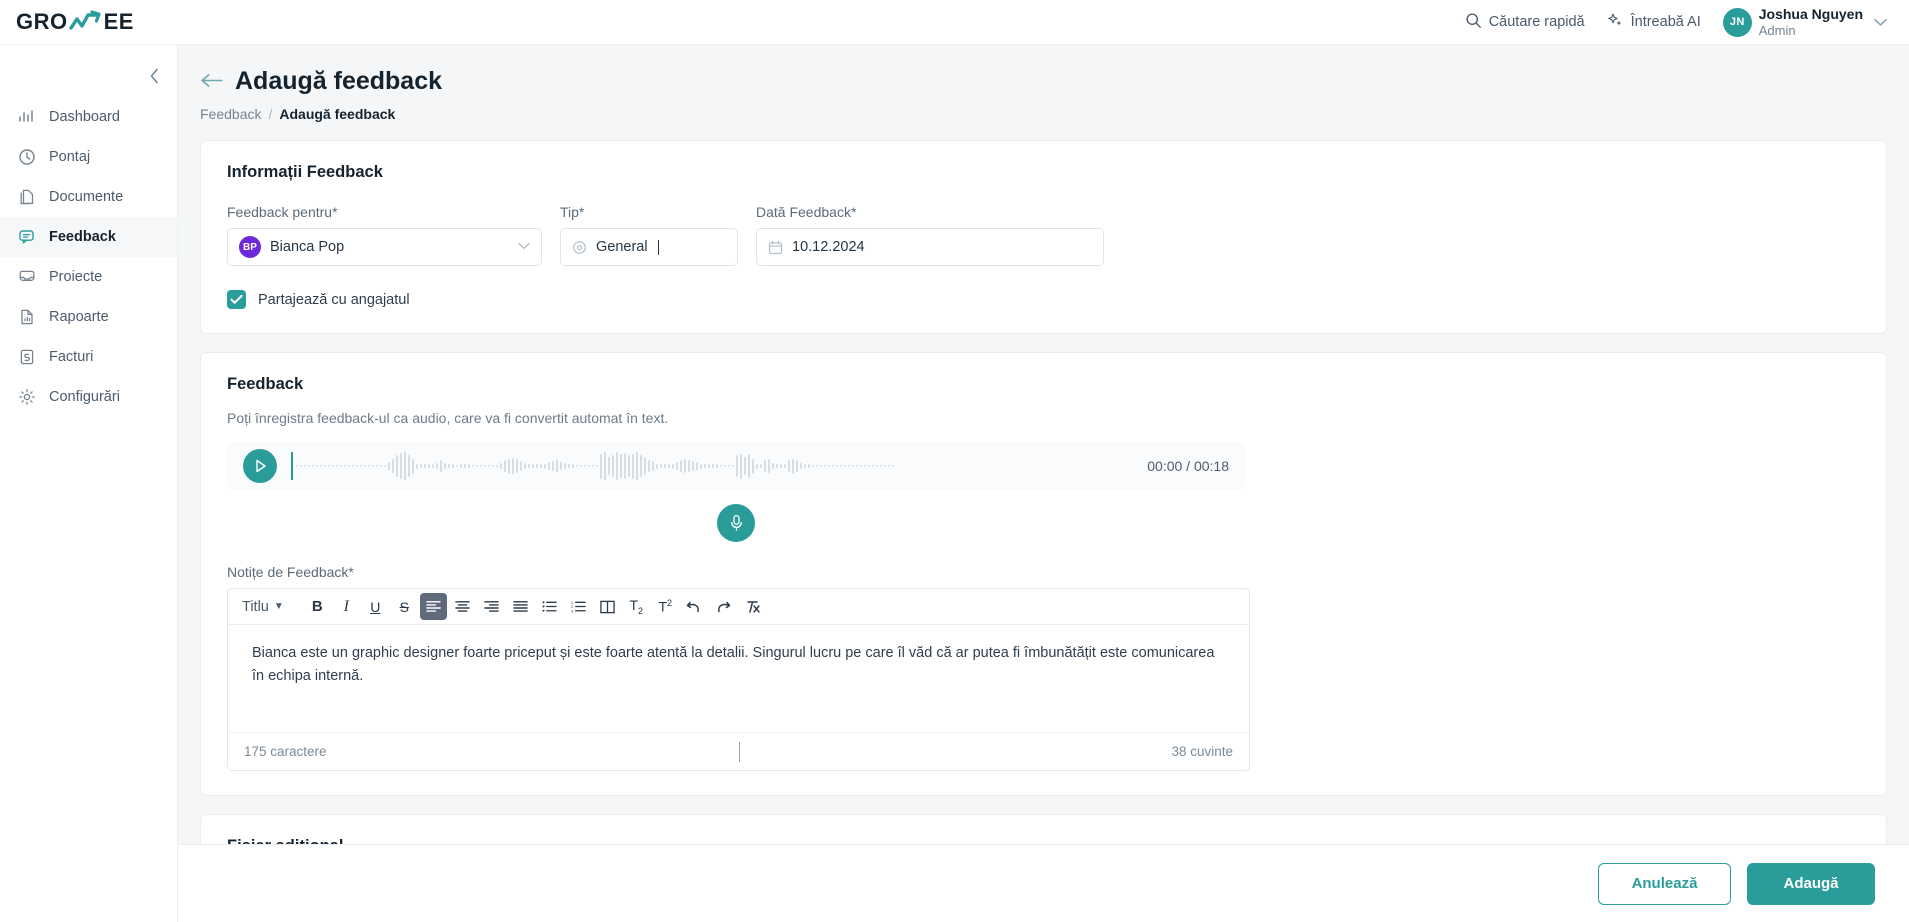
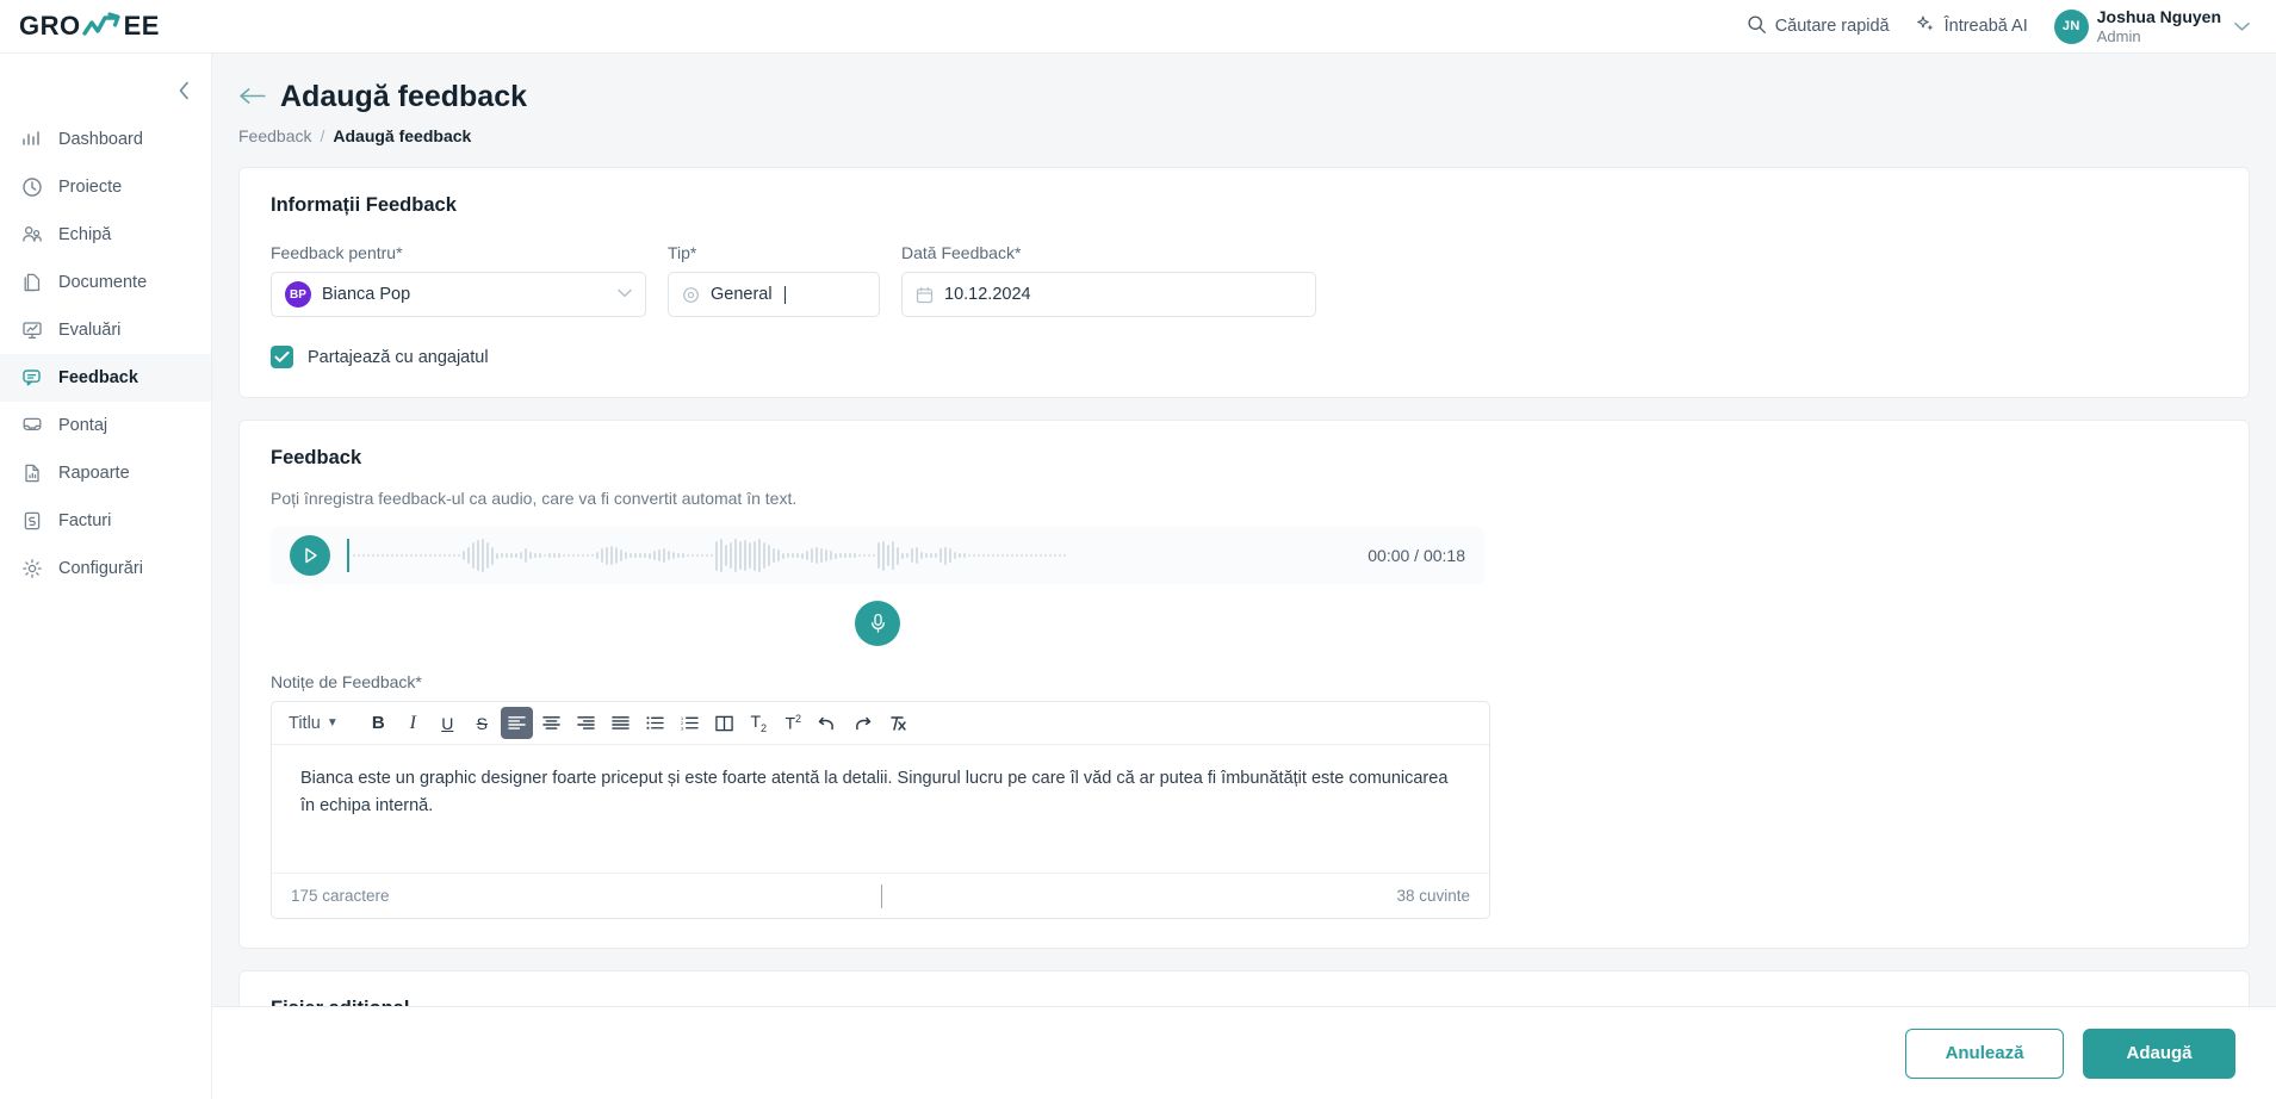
  GRO
  EE
  Căutare rapidă
  Întreabă AI
  JN
  Joshua Nguyen
  Admin
  Dashboard
- Pontaj
+ Proiecte
+ Echipă
  Documente
+ Evaluări
  Feedback
- Proiecte
+ Pontaj
  Rapoarte
  Facturi
  Configurări
  Adaugă feedback
  Feedback
  /
  Adaugă feedback
  Informații Feedback
  Feedback pentru*
  BP
  Bianca Pop
  Tip*
  General
  Dată Feedback*
  10.12.2024
  Partajează cu angajatul
  Feedback
  Poți înregistra feedback-ul ca audio, care va fi convertit automat în text.
  00:00 / 00:18
  Notițe de Feedback*
  Titlu
  ▼
  B
  I
  U
  S
  T2
  T2
  Bianca este un graphic designer foarte priceput și este foarte atentă la detalii. Singurul lucru pe care îl văd că ar putea fi îmbunătățit este comunicarea în echipa internă.
  175 caractere
  38 cuvinte
  Anulează
  Adaugă
